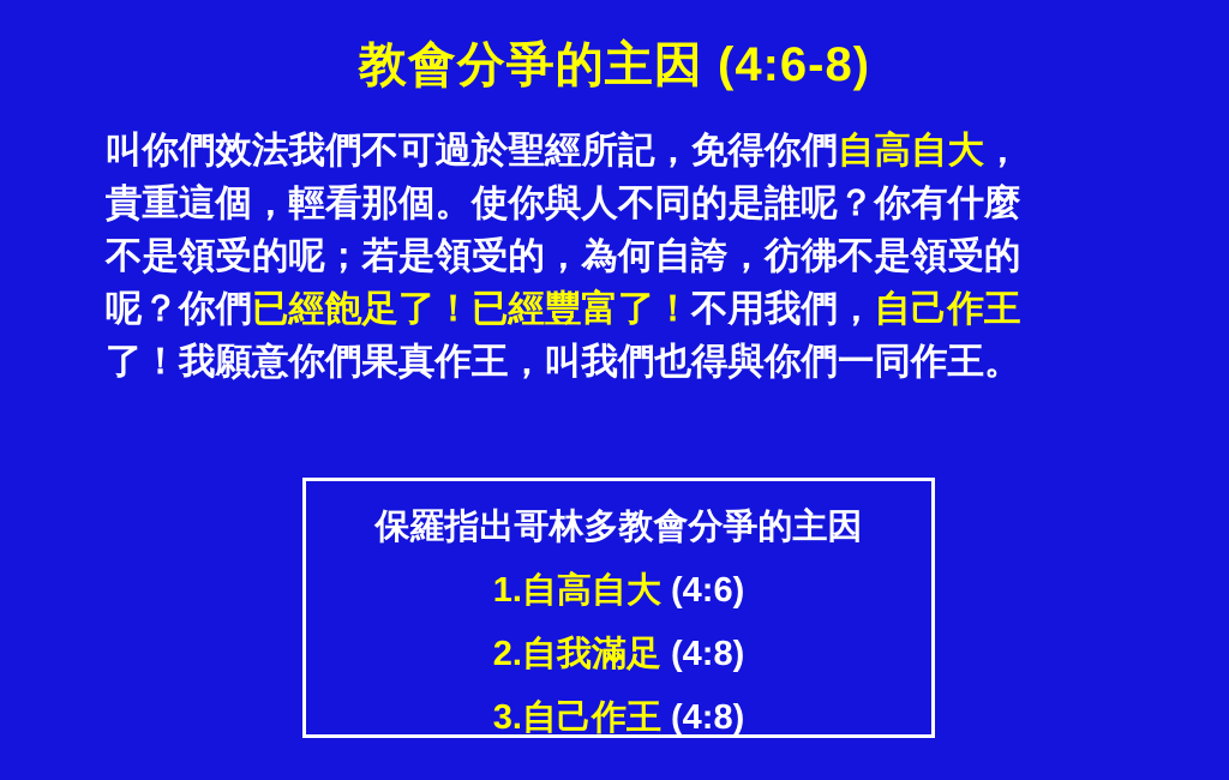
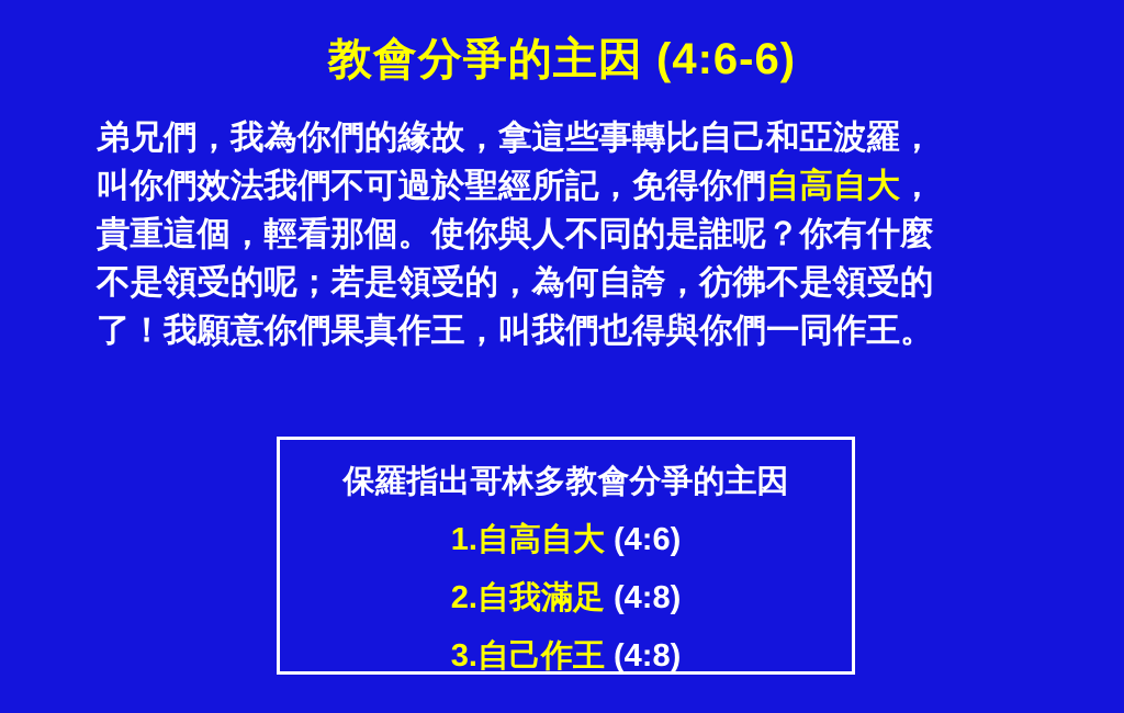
- 教會分爭的主因 (4:6-8)
+ 教會分爭的主因 (4:6-6)
+ 弟兄們，我為你們的緣故，拿這些事轉比自己和亞波羅，
  叫你們效法我們不可過於聖經所記，免得你們自高自大，
  貴重這個，輕看那個。使你與人不同的是誰呢？你有什麼
  不是領受的呢；若是領受的，為何自誇，彷彿不是領受的
- 呢？你們已經飽足了！已經豐富了！不用我們，自己作王
  了！我願意你們果真作王，叫我們也得與你們一同作王。
  保羅指出哥林多教會分爭的主因
  1.自高自大 (4:6)
  2.自我滿足 (4:8)
  3.自己作王 (4:8)
